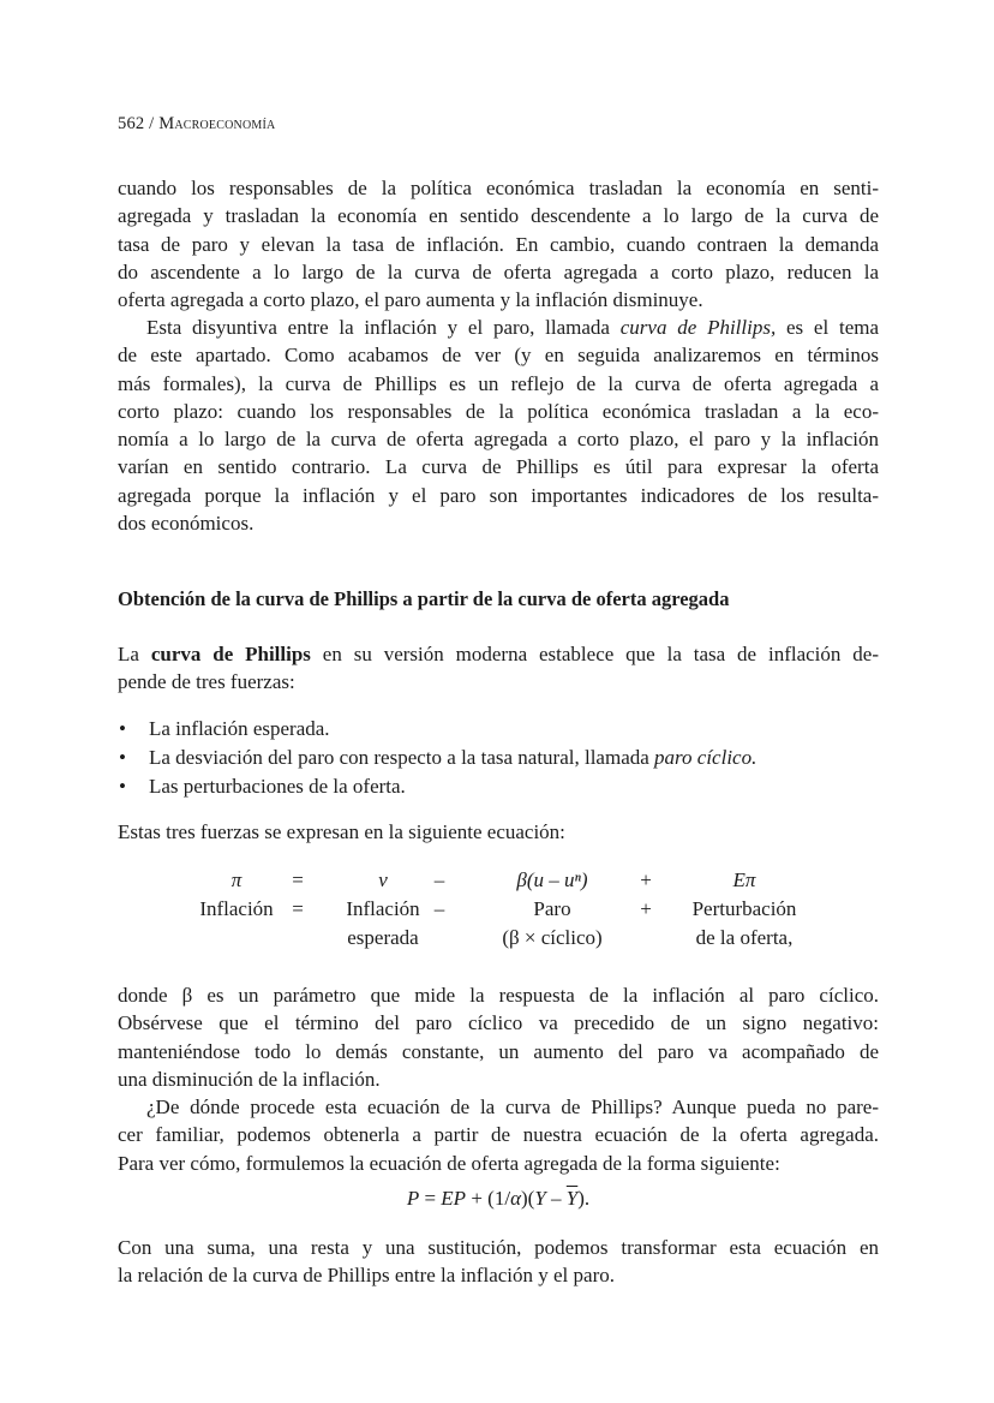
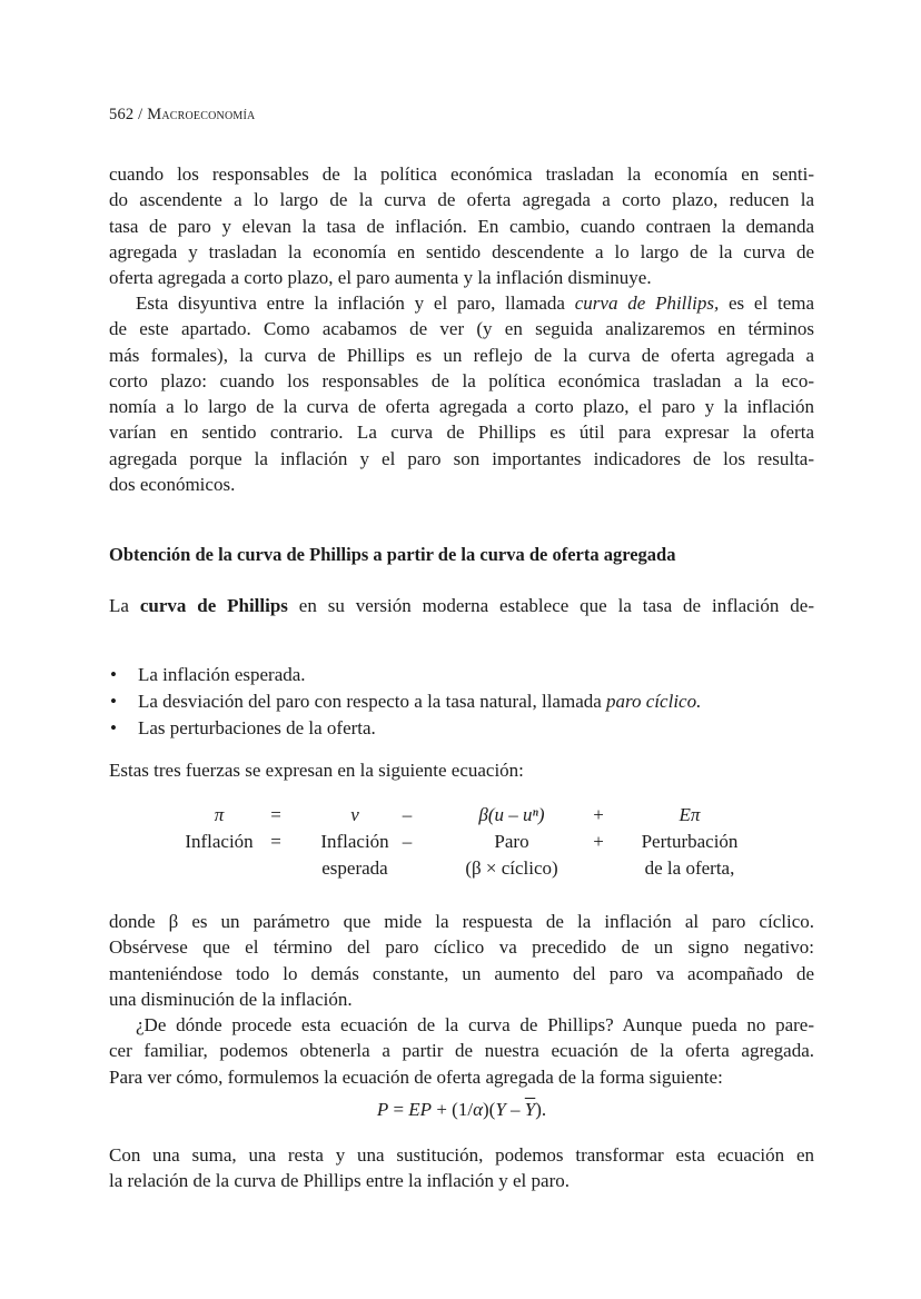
  562 / Macroeconomía
  cuando los responsables de la política económica trasladan la economía en senti-
- agregada y trasladan la economía en sentido descendente a lo largo de la curva de
+ do ascendente a lo largo de la curva de oferta agregada a corto plazo, reducen la
  tasa de paro y elevan la tasa de inflación. En cambio, cuando contraen la demanda
- do ascendente a lo largo de la curva de oferta agregada a corto plazo, reducen la
+ agregada y trasladan la economía en sentido descendente a lo largo de la curva de
  oferta agregada a corto plazo, el paro aumenta y la inflación disminuye.
  Esta disyuntiva entre la inflación y el paro, llamada curva de Phillips, es el tema
  de este apartado. Como acabamos de ver (y en seguida analizaremos en términos
  más formales), la curva de Phillips es un reflejo de la curva de oferta agregada a
  corto plazo: cuando los responsables de la política económica trasladan a la eco-
  nomía a lo largo de la curva de oferta agregada a corto plazo, el paro y la inflación
  varían en sentido contrario. La curva de Phillips es útil para expresar la oferta
  agregada porque la inflación y el paro son importantes indicadores de los resulta-
  dos económicos.
  Obtención de la curva de Phillips a partir de la curva de oferta agregada
  La curva de Phillips en su versión moderna establece que la tasa de inflación de-
- pende de tres fuerzas:
  •
  La inflación esperada.
  •
  La desviación del paro con respecto a la tasa natural, llamada paro cíclico.
  •
  Las perturbaciones de la oferta.
  Estas tres fuerzas se expresan en la siguiente ecuación:
  π
  =
  v
  –
  β(u – uⁿ)
  +
  Eπ
  Inflación
  =
  Inflación
  –
  Paro
  +
  Perturbación
  esperada
  (β × cíclico)
  de la oferta,
  donde β es un parámetro que mide la respuesta de la inflación al paro cíclico.
  Obsérvese que el término del paro cíclico va precedido de un signo negativo:
  manteniéndose todo lo demás constante, un aumento del paro va acompañado de
  una disminución de la inflación.
  ¿De dónde procede esta ecuación de la curva de Phillips? Aunque pueda no pare-
  cer familiar, podemos obtenerla a partir de nuestra ecuación de la oferta agregada.
  Para ver cómo, formulemos la ecuación de oferta agregada de la forma siguiente:
  P = EP + (1/α)(Y – Y).
  Con una suma, una resta y una sustitución, podemos transformar esta ecuación en
  la relación de la curva de Phillips entre la inflación y el paro.
